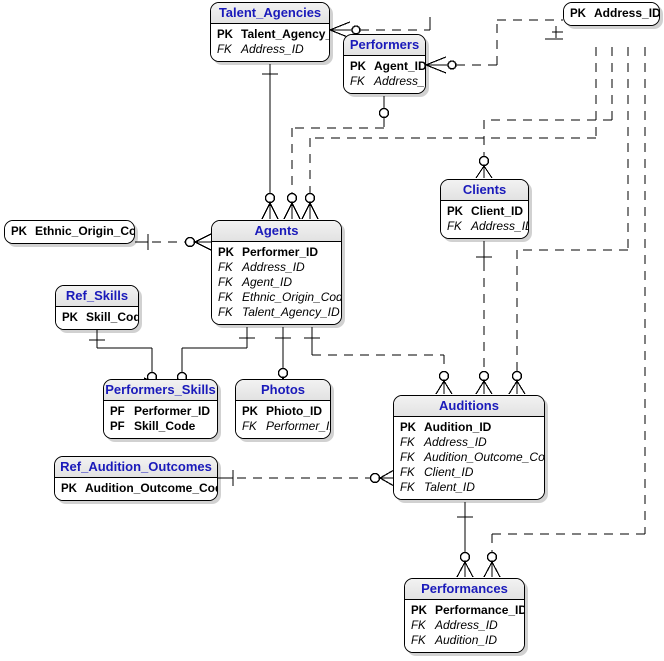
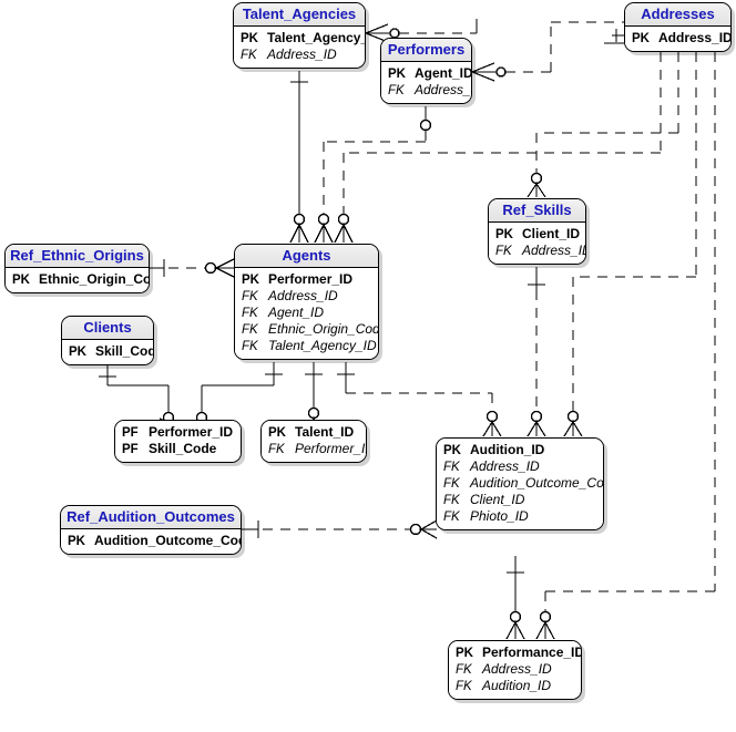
  Talent_Agencies
  PK
  Talent_Agency_
  FK
  Address_ID
  Performers
  PK
  Agent_ID
  FK
  Address_
+ Addresses
  PK
  Address_ID
- Clients
+ Ref_Skills
  PK
  Client_ID
  FK
  Address_I
+ Ref_Ethnic_Origins
  PK
  Ethnic_Origin_Co
  Agents
  PK
  Performer_ID
  FK
  Address_ID
  FK
  Agent_ID
  FK
  Ethnic_Origin_Cod
  FK
  Talent_Agency_ID
- Ref_Skills
+ Clients
  PK
  Skill_Cod
- Performers_Skills
  PF
  Performer_ID
  PF
  Skill_Code
- Photos
  PK
- Phioto_ID
+ Talent_ID
  FK
  Performer_I
- Auditions
  PK
  Audition_ID
  FK
  Address_ID
  FK
  Audition_Outcome_Co
  FK
  Client_ID
  FK
- Talent_ID
+ Phioto_ID
  Ref_Audition_Outcomes
  PK
  Audition_Outcome_Co
- Performances
  PK
  Performance_ID
  FK
  Address_ID
  FK
  Audition_ID
